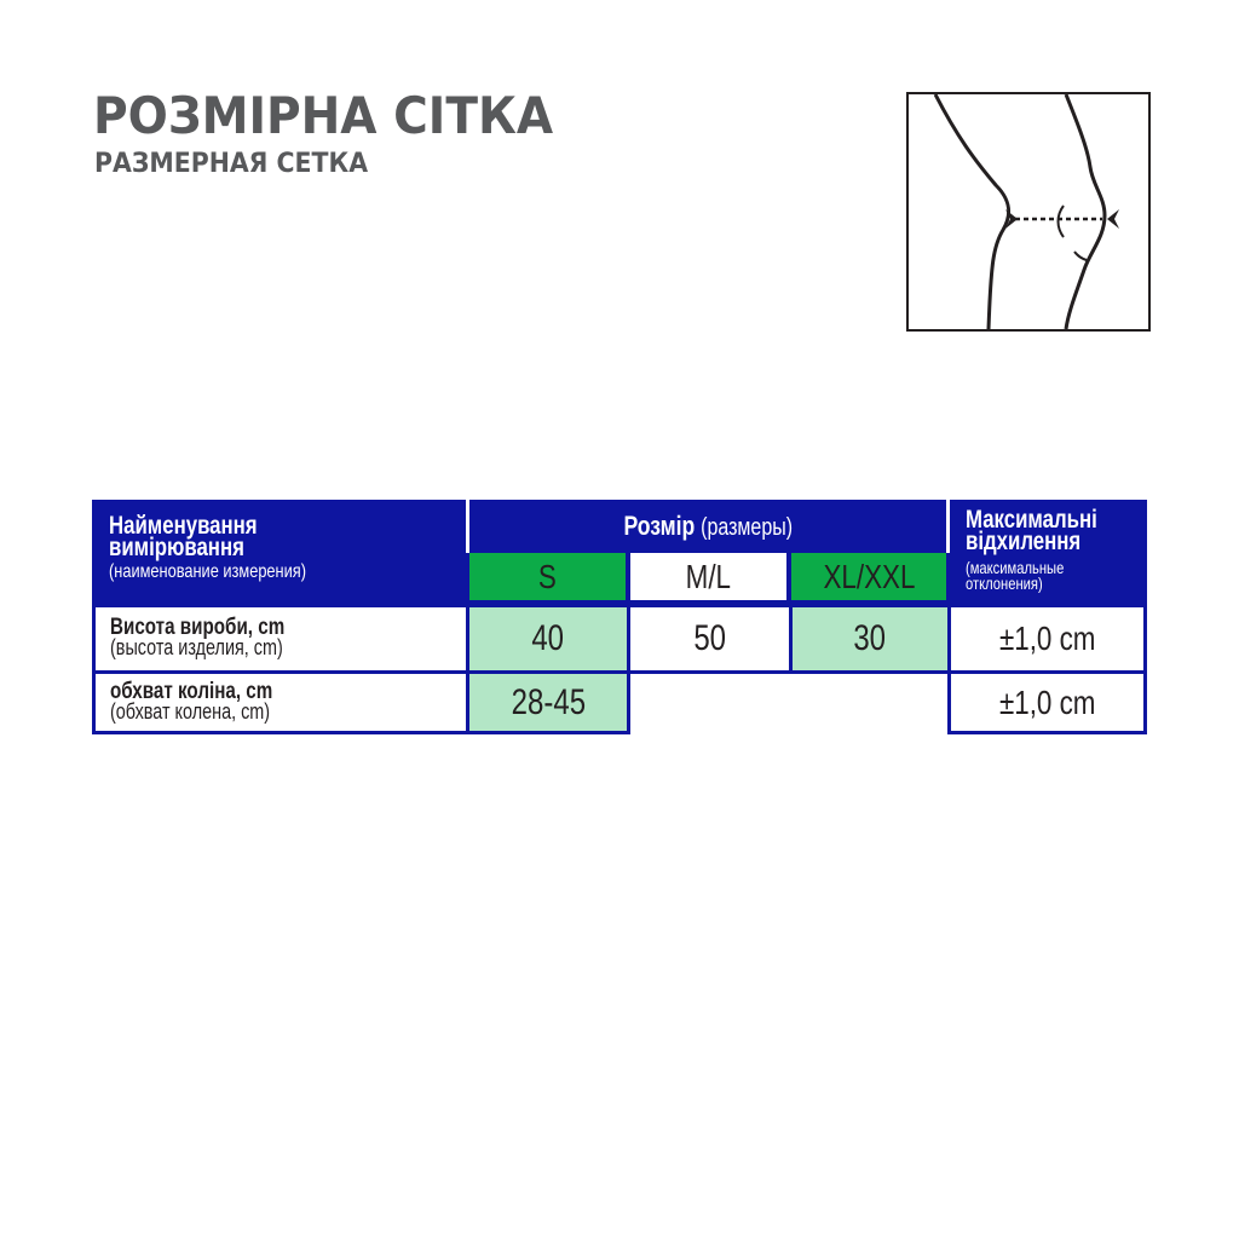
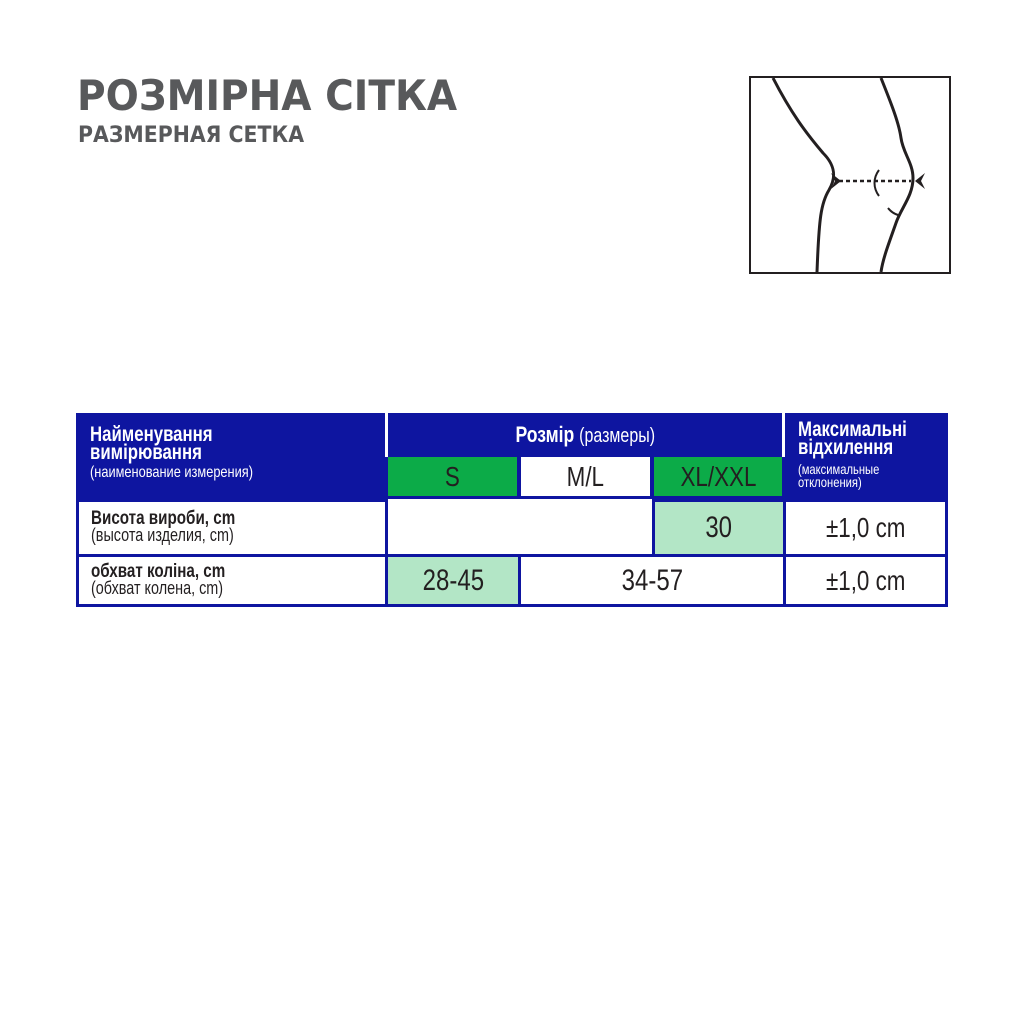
  РОЗМІРНА СІТКА
  РАЗМЕРНАЯ СЕТКА
  Найменування
  вимірювання
  (наименование измерения)
  Розмір (размеры)
  S
  M/L
  XL/XXL
  Максимальні
  відхилення
  (максимальные
  отклонения)
  Висота вироби, cm
  (высота изделия, cm)
- 40
- 50
  30
  ±1,0 cm
  обхват коліна, cm
  (обхват колена, cm)
  28-45
+ 34-57
  ±1,0 cm
